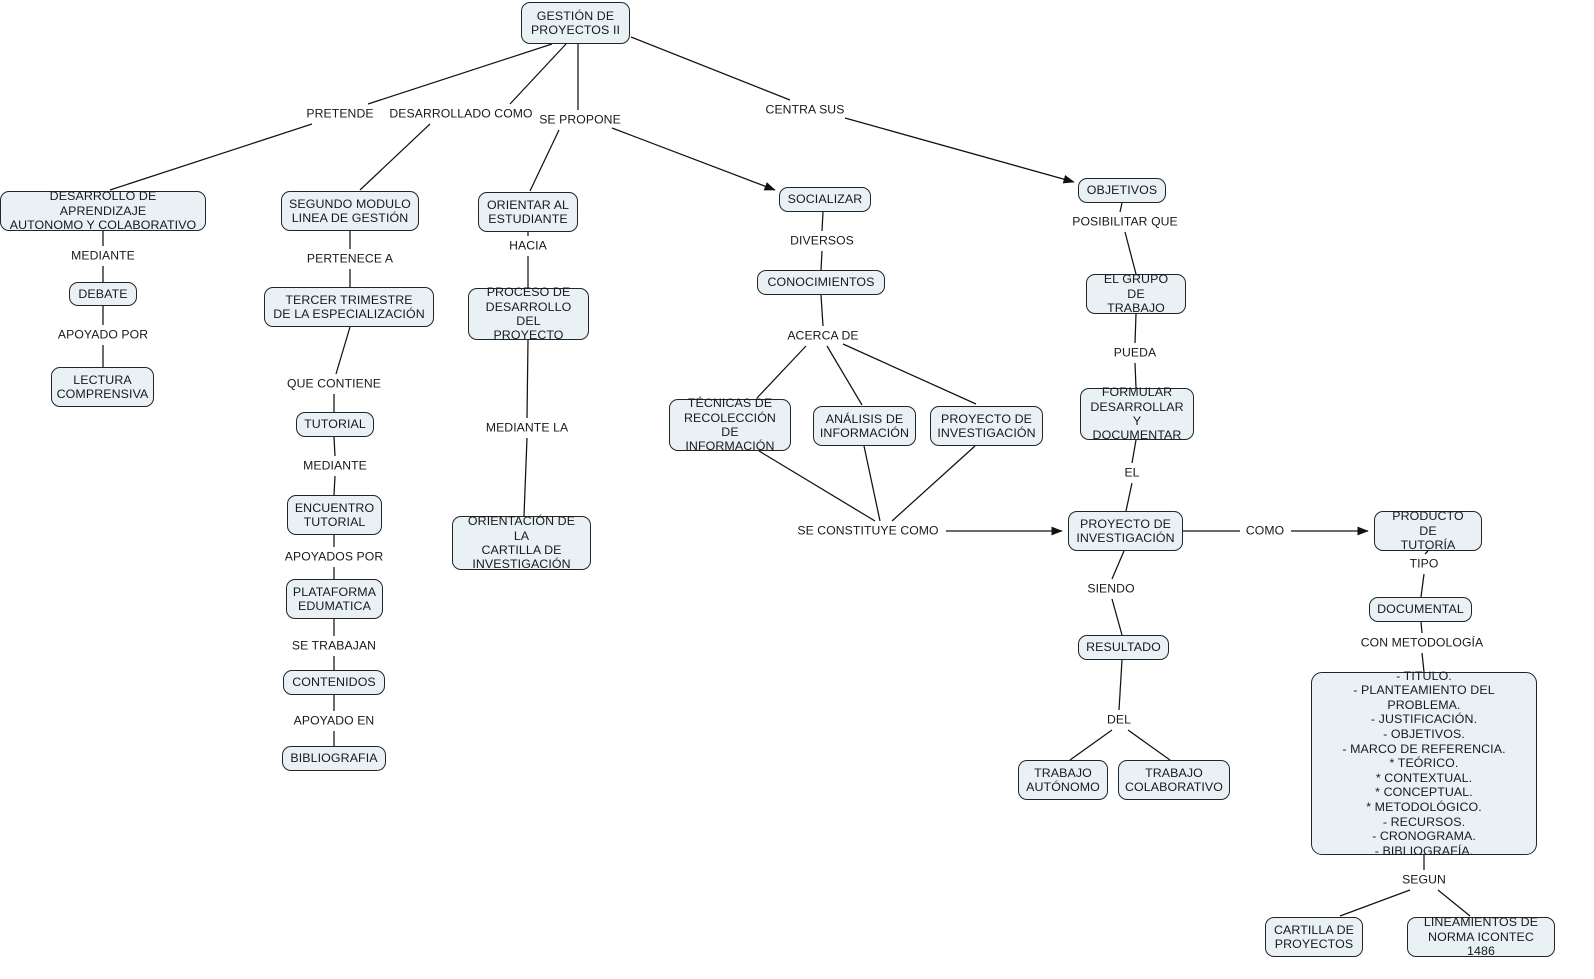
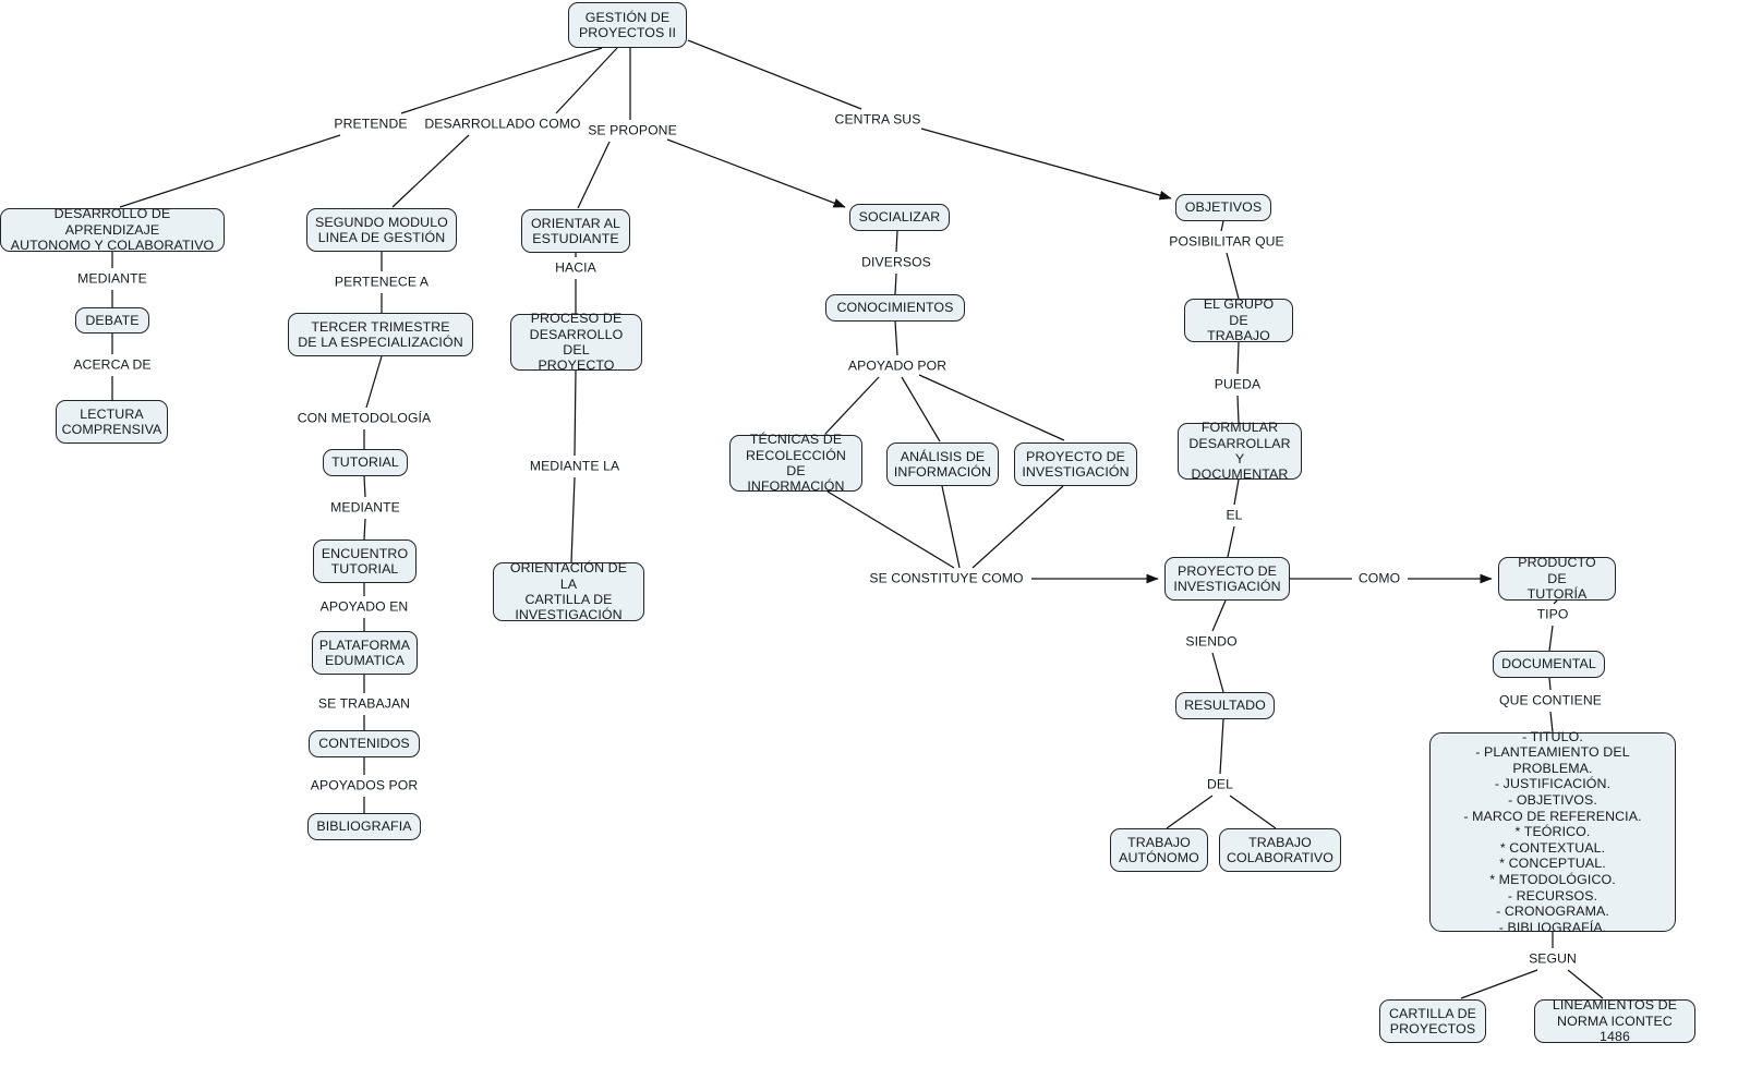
  GESTIÓN DE
  PROYECTOS II
  DESARROLLO DE APRENDIZAJE
  AUTONOMO Y COLABORATIVO
  DEBATE
  LECTURA
  COMPRENSIVA
  SEGUNDO MODULO
  LINEA DE GESTIÓN
  TERCER TRIMESTRE
  DE LA ESPECIALIZACIÓN
  TUTORIAL
  ENCUENTRO
  TUTORIAL
  PLATAFORMA
  EDUMATICA
  CONTENIDOS
  BIBLIOGRAFIA
  ORIENTAR AL
  ESTUDIANTE
  PROCESO DE
  DESARROLLO DEL
  PROYECTO
  ORIENTACIÓN DE LA
  CARTILLA DE
  INVESTIGACIÓN
  SOCIALIZAR
  CONOCIMIENTOS
  TÉCNICAS DE
  RECOLECCIÓN DE
  INFORMACIÓN
  ANÁLISIS DE
  INFORMACIÓN
  PROYECTO DE
  INVESTIGACIÓN
  OBJETIVOS
  EL GRUPO DE
  TRABAJO
  FORMULAR
  DESARROLLAR Y
  DOCUMENTAR
  PROYECTO DE
  INVESTIGACIÓN
  RESULTADO
  TRABAJO
  AUTÓNOMO
  TRABAJO
  COLABORATIVO
  PRODUCTO DE
  TUTORÍA
  DOCUMENTAL
  - TITULO.
  - PLANTEAMIENTO DEL PROBLEMA.
  - JUSTIFICACIÓN.
  - OBJETIVOS.
  - MARCO DE REFERENCIA.
  * TEÓRICO.
  * CONTEXTUAL.
  * CONCEPTUAL.
  * METODOLÓGICO.
  - RECURSOS.
  - CRONOGRAMA.
  - BIBLIOGRAFÍA.
  CARTILLA DE
  PROYECTOS
  LINEAMIENTOS DE
  NORMA ICONTEC 1486
  PRETENDE
  DESARROLLADO COMO
  SE PROPONE
  CENTRA SUS
  MEDIANTE
- APOYADO POR
+ ACERCA DE
  PERTENECE A
- QUE CONTIENE
+ CON METODOLOGÍA
  MEDIANTE
- APOYADOS POR
+ APOYADO EN
  SE TRABAJAN
- APOYADO EN
+ APOYADOS POR
  HACIA
  MEDIANTE LA
  DIVERSOS
- ACERCA DE
+ APOYADO POR
  SE CONSTITUYE COMO
  POSIBILITAR QUE
  PUEDA
  EL
  SIENDO
  DEL
  COMO
  TIPO
- CON METODOLOGÍA
+ QUE CONTIENE
  SEGUN
